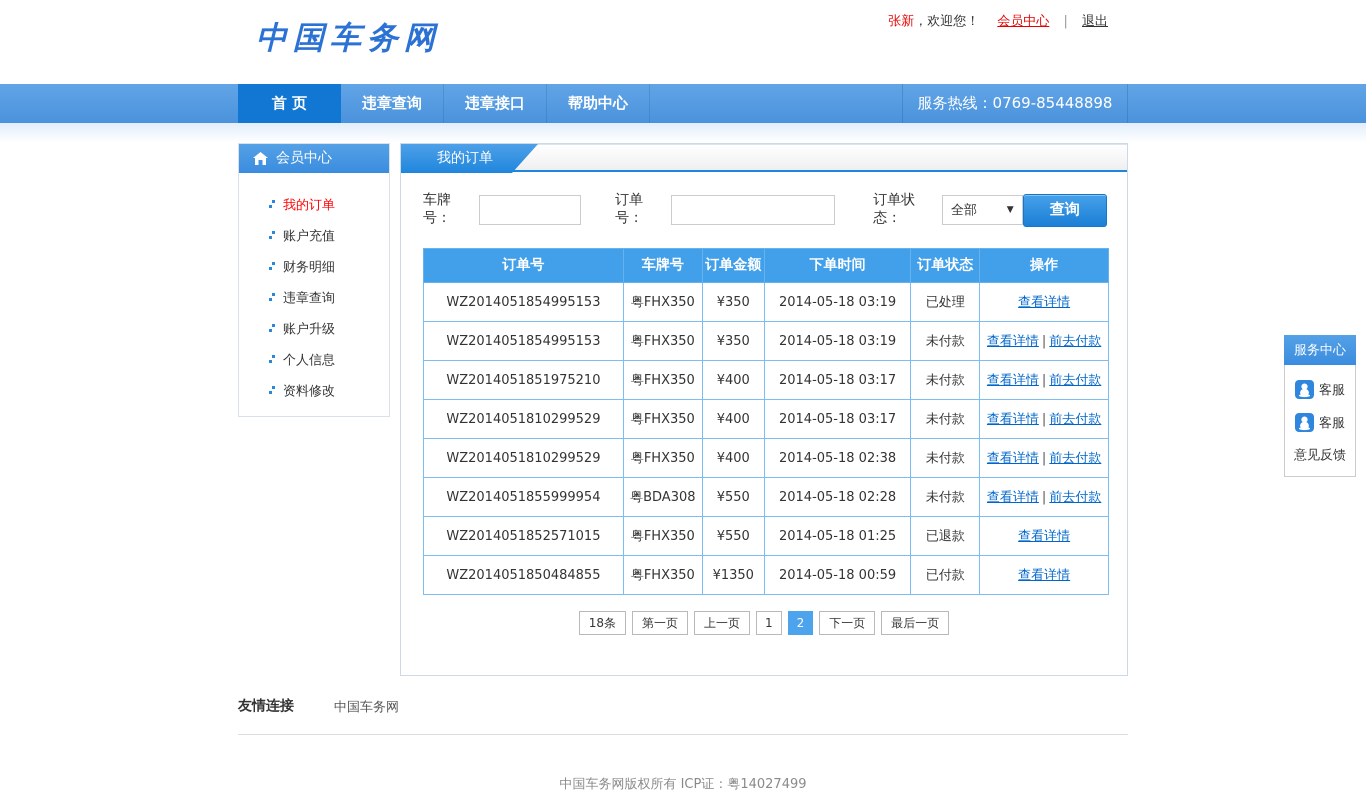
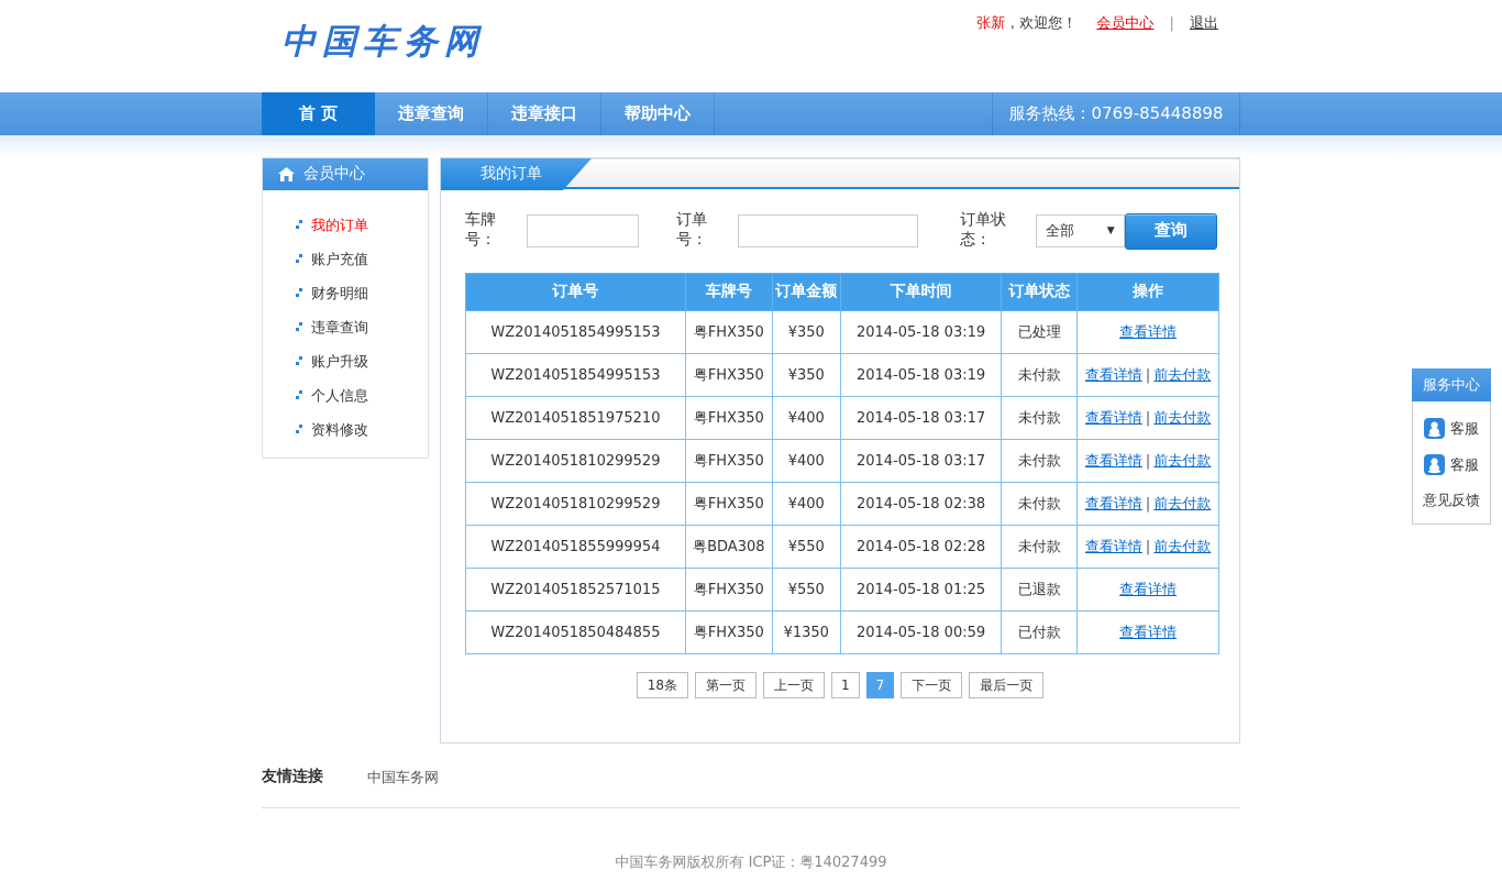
  中国车务网
  张新，欢迎您！ 会员中心 | 退出
  首 页
  违章查询
  违章接口
  帮助中心
  服务热线：0769-85448898
  会员中心
  我的订单
  账户充值
  财务明细
  违章查询
  账户升级
  个人信息
  资料修改
  我的订单
  车牌号：
  订单号：
  订单状态：
  全部
  ▼
  查询
  订单号	车牌号	订单金额	下单时间	订单状态	操作
  WZ2014051854995153	粤FHX350	¥350	2014-05-18 03:19	已处理	查看详情
  WZ2014051854995153	粤FHX350	¥350	2014-05-18 03:19	未付款	查看详情 | 前去付款
  WZ2014051851975210	粤FHX350	¥400	2014-05-18 03:17	未付款	查看详情 | 前去付款
  WZ2014051810299529	粤FHX350	¥400	2014-05-18 03:17	未付款	查看详情 | 前去付款
  WZ2014051810299529	粤FHX350	¥400	2014-05-18 02:38	未付款	查看详情 | 前去付款
  WZ2014051855999954	粤BDA308	¥550	2014-05-18 02:28	未付款	查看详情 | 前去付款
  WZ2014051852571015	粤FHX350	¥550	2014-05-18 01:25	已退款	查看详情
  WZ2014051850484855	粤FHX350	¥1350	2014-05-18 00:59	已付款	查看详情
  18条
  第一页
  上一页
  1
- 2
+ 7
  下一页
  最后一页
  友情连接
  中国车务网
  中国车务网版权所有 ICP证：粤14027499
  服务中心
  客服
  客服
  意见反馈
